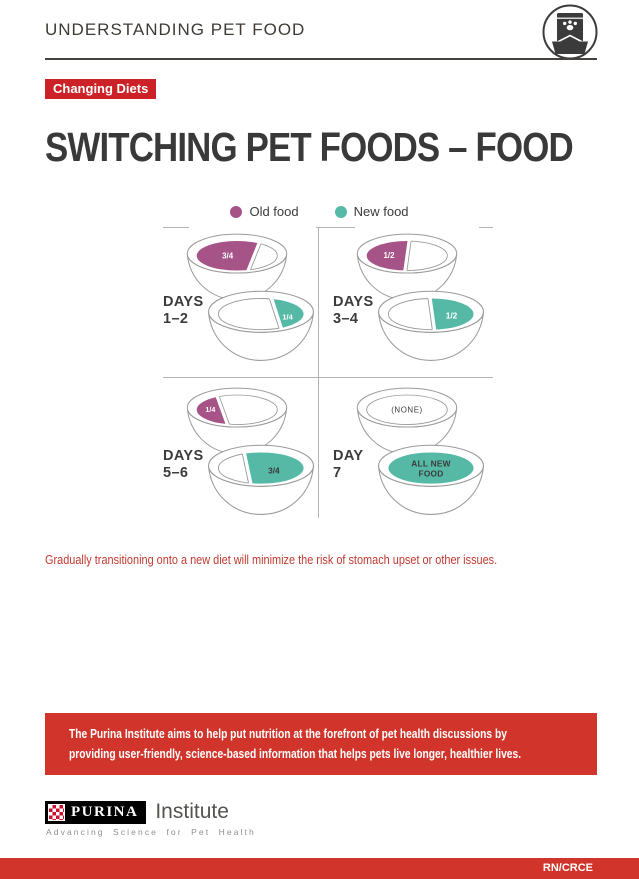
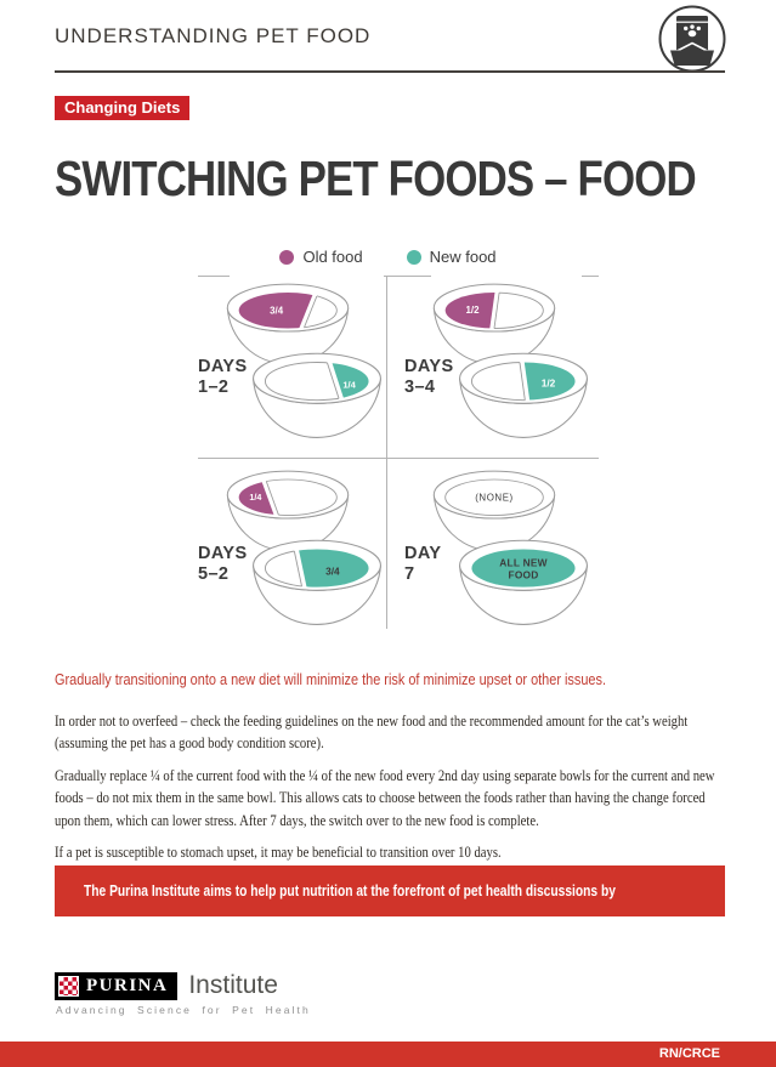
  UNDERSTANDING PET FOOD
  Changing Diets
  SWITCHING PET FOODS – FOOD
  Old food
  New food
  DAYS
  1–2
  3/4
  1/4
  DAYS
  3–4
  1/2
  1/2
  DAYS
- 5–6
+ 5–2
  1/4
  3/4
  DAY
  7
  (NONE)
  ALL NEW
  FOOD
- Gradually transitioning onto a new diet will minimize the risk of stomach upset or other issues.
+ Gradually transitioning onto a new diet will minimize the risk of minimize upset or other issues.
+ In order not to overfeed – check the feeding guidelines on the new food and the recommended amount for the cat’s weight (assuming the pet has a good body condition score).
+ Gradually replace ¼ of the current food with the ¼ of the new food every 2nd day using separate bowls for the current and new foods – do not mix them in the same bowl. This allows cats to choose between the foods rather than having the change forced upon them, which can lower stress. After 7 days, the switch over to the new food is complete.
+ If a pet is susceptible to stomach upset, it may be beneficial to transition over 10 days.
  The Purina Institute aims to help put nutrition at the forefront of pet health discussions by
- providing user-friendly, science-based information that helps pets live longer, healthier lives.
  PURINA
  Institute
  Advancing Science for Pet Health
  RN/CRCE
